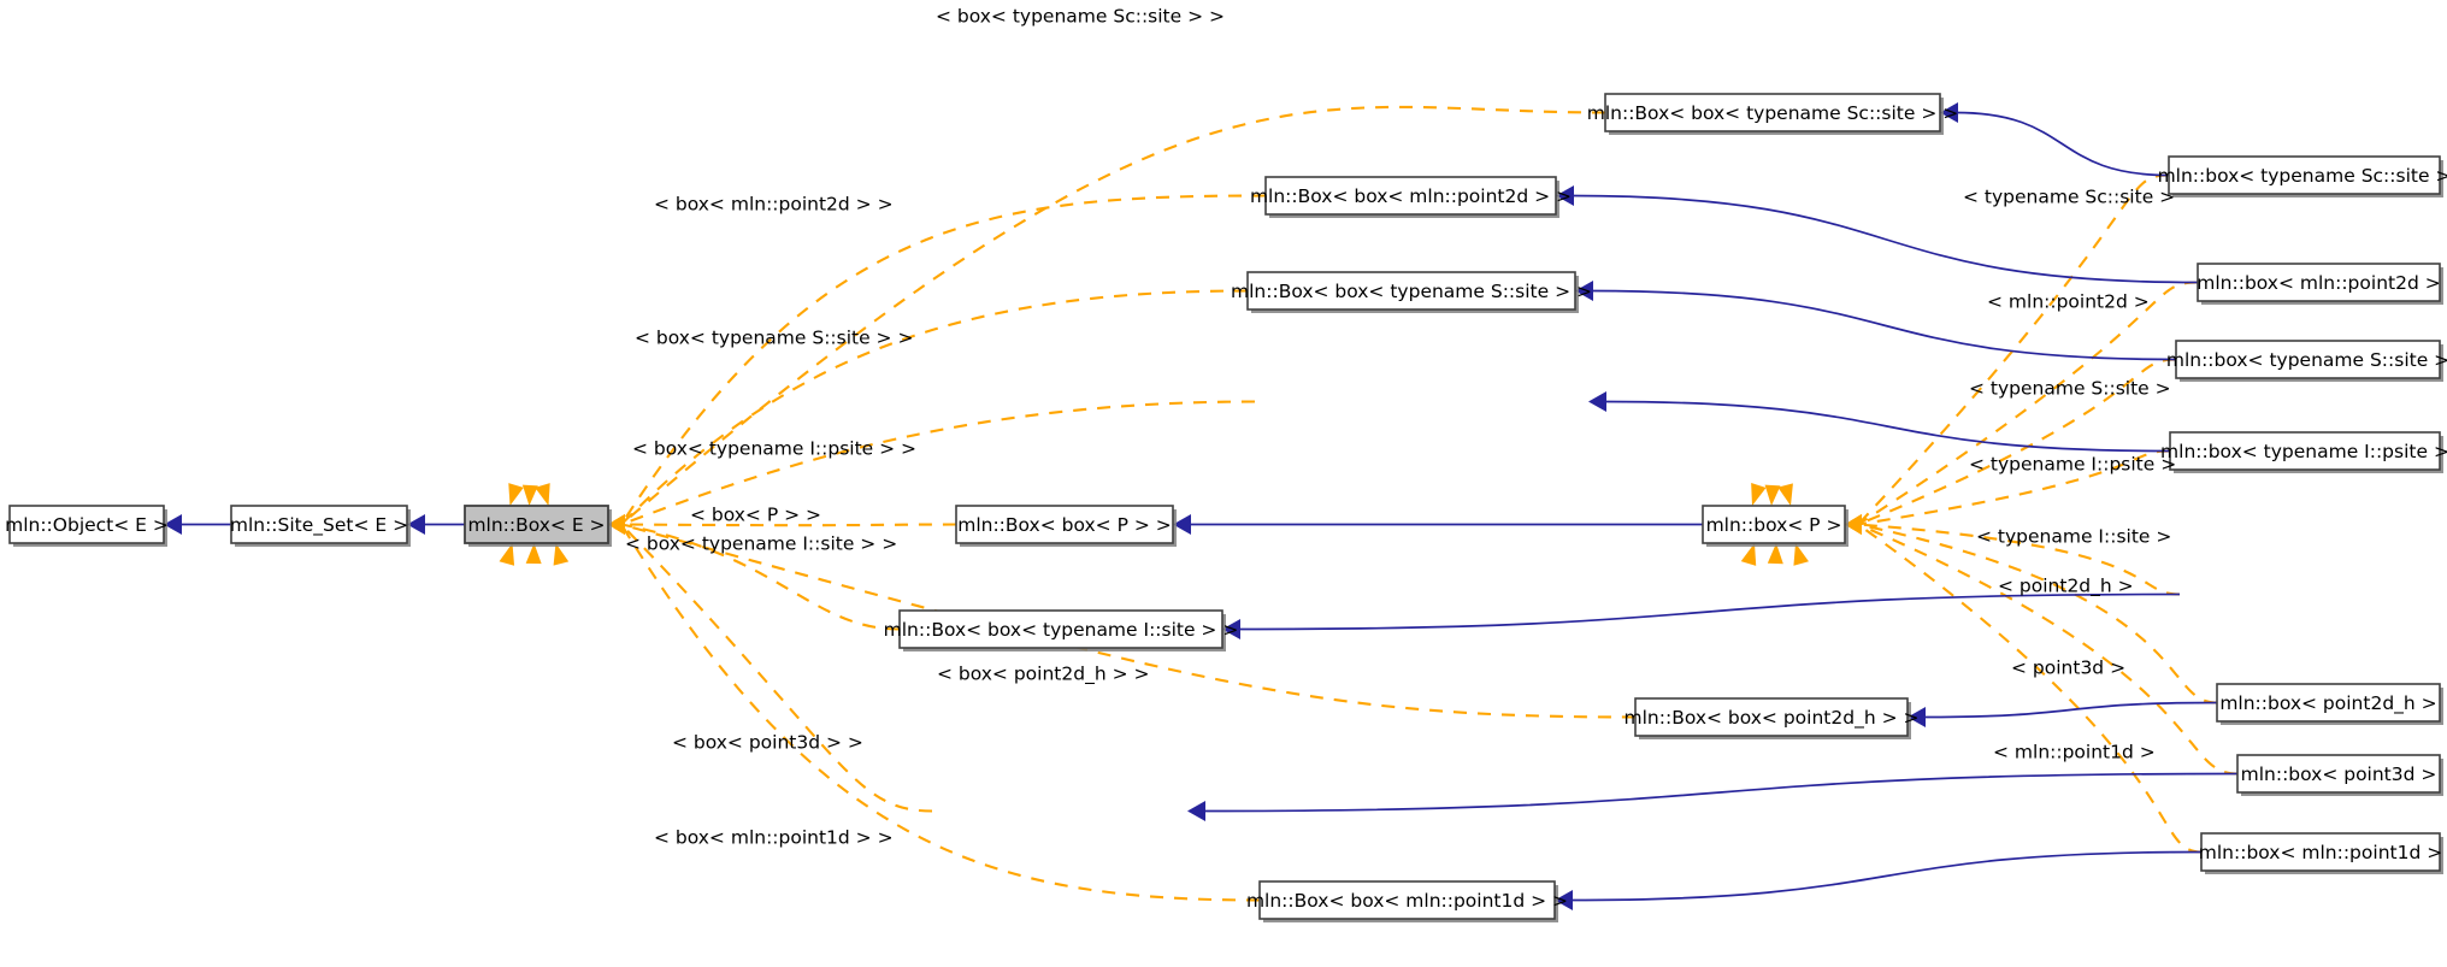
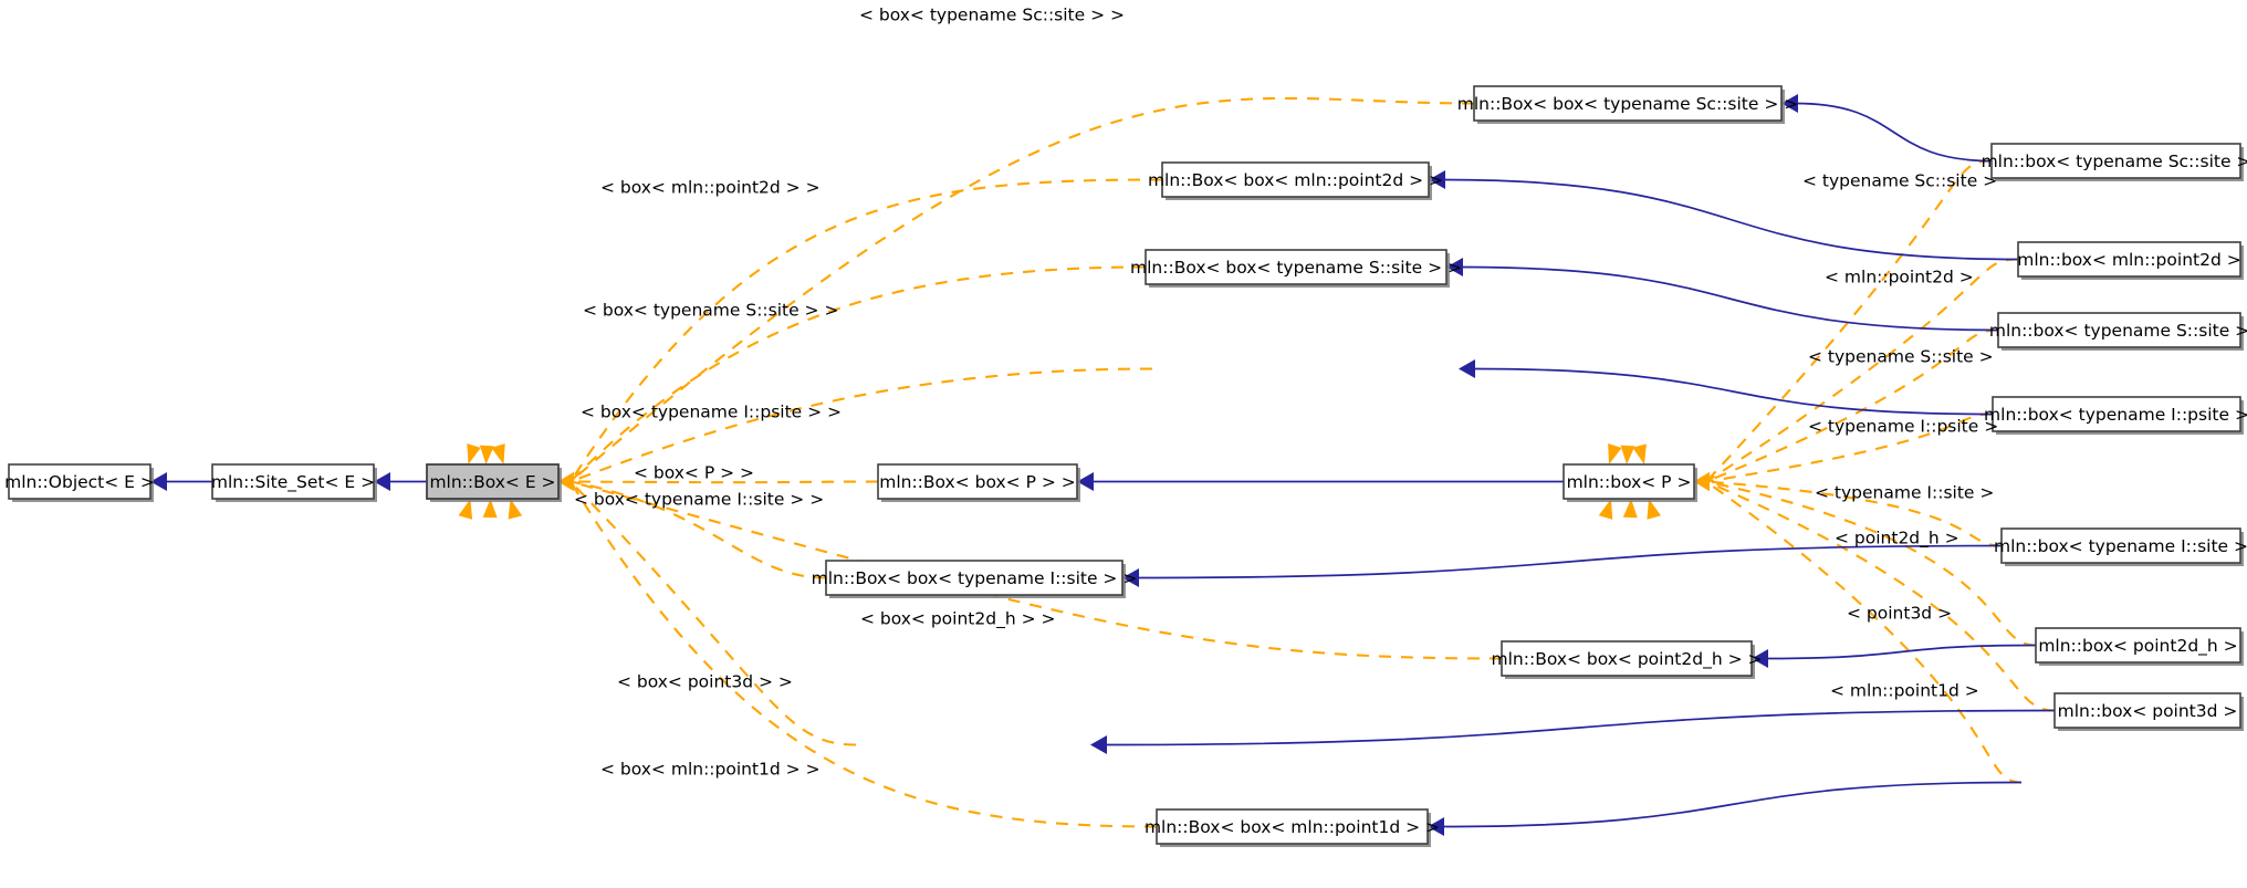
  mln::Object< E >
  mln::Site_Set< E >
  mln::Box< E >
  mln::Box< box< typename Sc::site > >
  mln::Box< box< mln::point2d > >
  mln::Box< box< typename S::site > >
  mln::Box< box< P > >
  mln::Box< box< typename I::site > >
  mln::Box< box< point2d_h > >
  mln::Box< box< mln::point1d > >
  mln::box< P >
  mln::box< typename Sc::site >
  mln::box< mln::point2d >
  mln::box< typename S::site >
  mln::box< typename I::psite >
+ mln::box< typename I::site >
  mln::box< point2d_h >
  mln::box< point3d >
- mln::box< mln::point1d >
  < box< typename Sc::site > >
  < box< mln::point2d > >
  < box< typename S::site > >
  < box< typename I::psite > >
  < box< P > >
  < box< typename I::site > >
  < box< point2d_h > >
  < box< point3d > >
  < box< mln::point1d > >
  < typename Sc::site >
  < mln::point2d >
  < typename S::site >
  < typename I::psite >
  < typename I::site >
  < point2d_h >
  < point3d >
  < mln::point1d >
